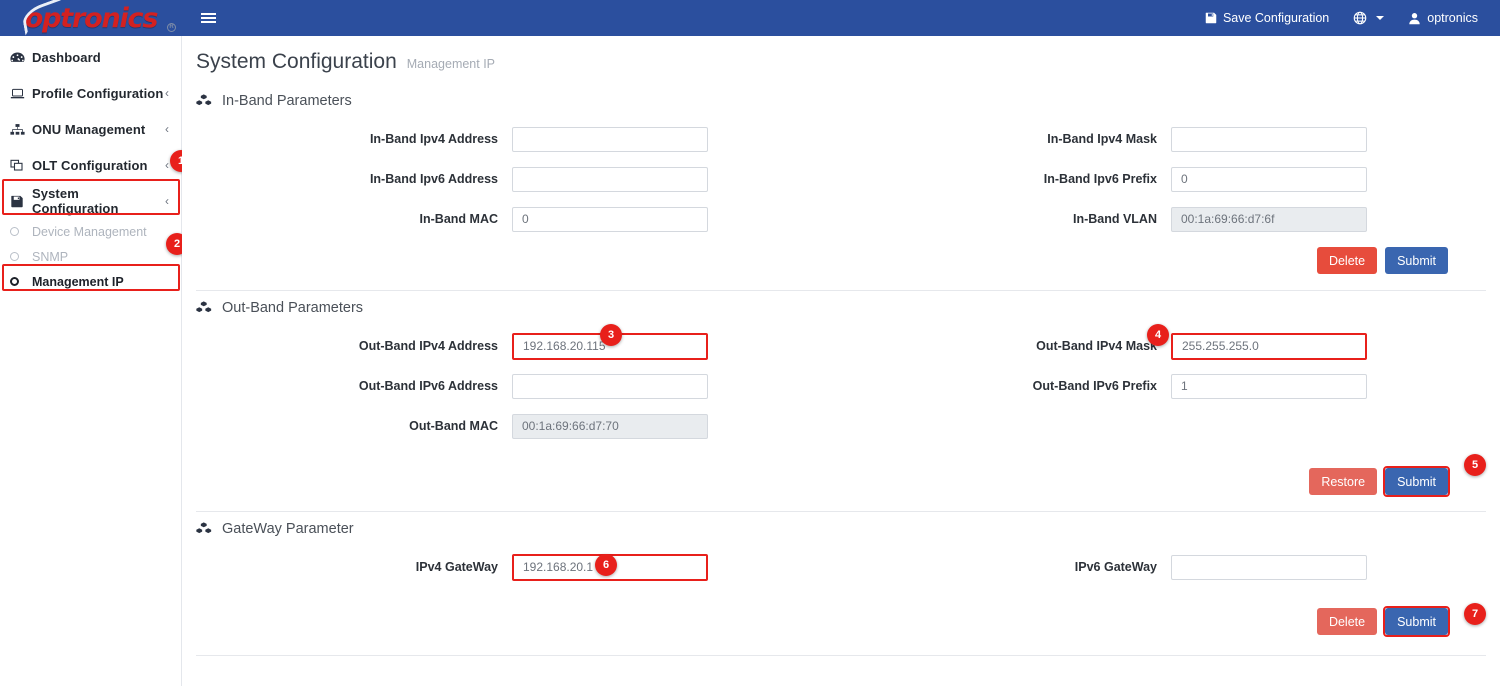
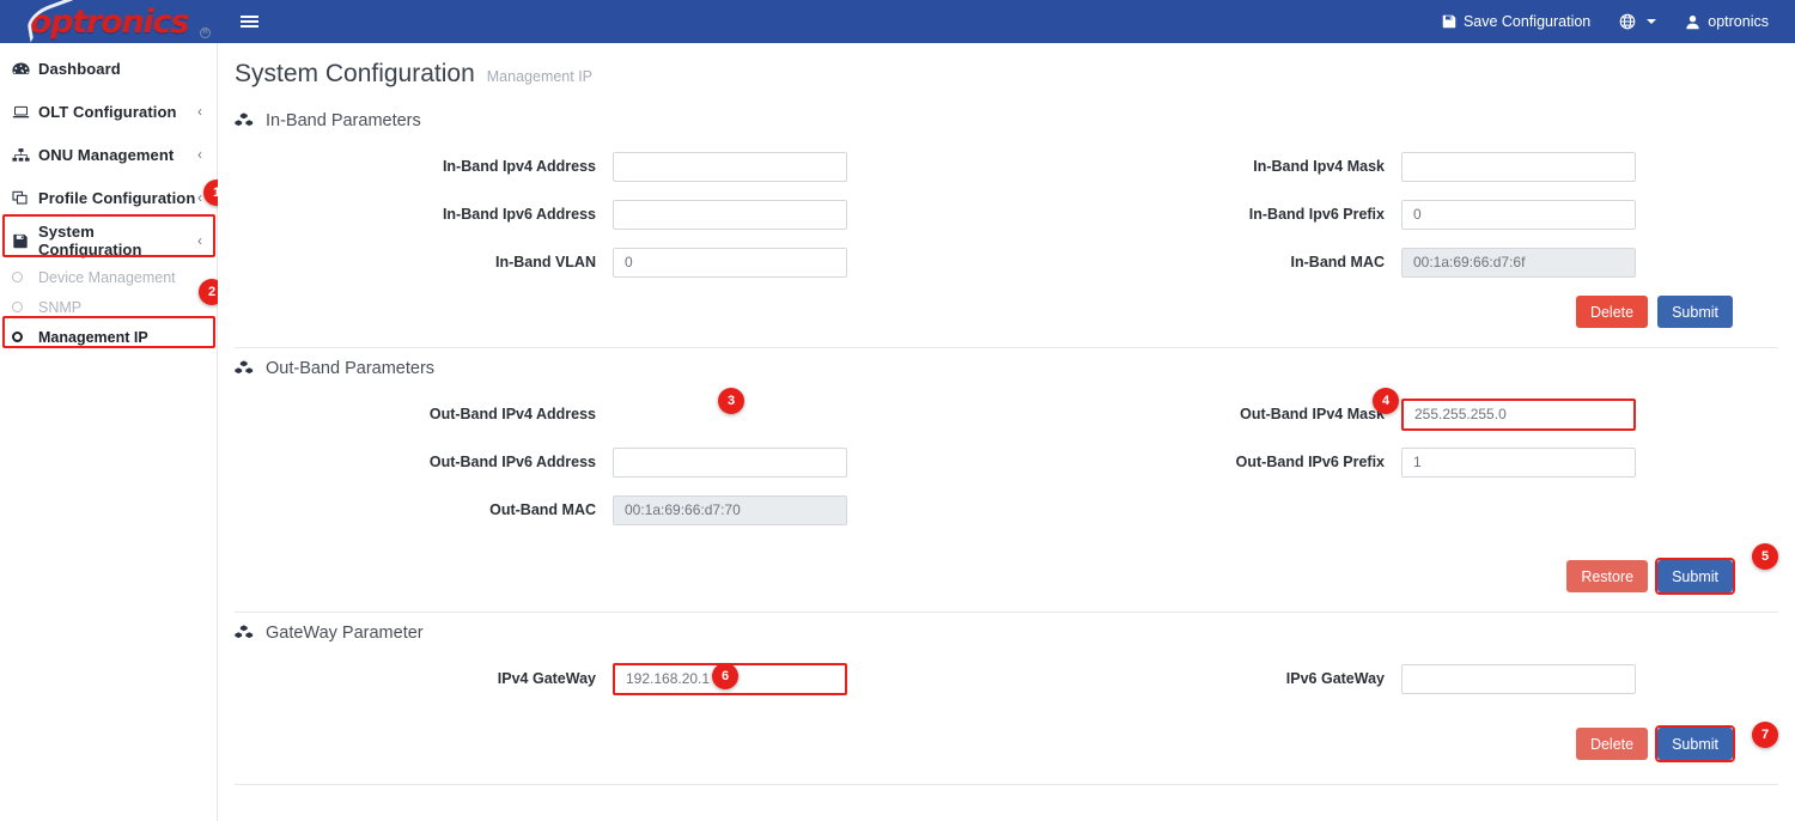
  optronics
  Save Configuration
  optronics
  Dashboard
- Profile Configuration
+ OLT Configuration
  ‹
  ONU Management
  ‹
- OLT Configuration
+ Profile Configuration
  ‹
  System Configuration
  ‹
  Device Management
  SNMP
  Management IP
  1
  2
  System Configuration
  Management IP
  In-Band Parameters
  In-Band Ipv4 Address
  In-Band Ipv4 Mask
  In-Band Ipv6 Address
  In-Band Ipv6 Prefix
  0
- In-Band MAC
+ In-Band VLAN
  0
- In-Band VLAN
+ In-Band MAC
  00:1a:69:66:d7:6f
  Delete
  Submit
  Out-Band Parameters
  Out-Band IPv4 Address
- 192.168.20.115
  Out-Band IPv4 Mask
  255.255.255.0
  Out-Band IPv6 Address
  Out-Band IPv6 Prefix
  1
  Out-Band MAC
  00:1a:69:66:d7:70
  Restore
  Submit
  GateWay Parameter
  IPv4 GateWay
  192.168.20.1
  IPv6 GateWay
  Delete
  Submit
  3
  4
  5
  6
  7
